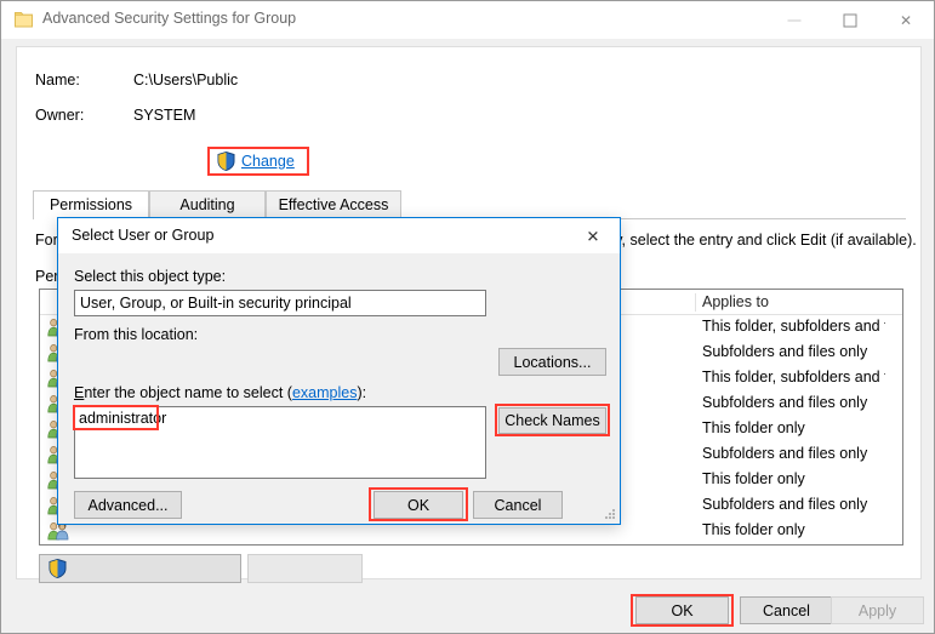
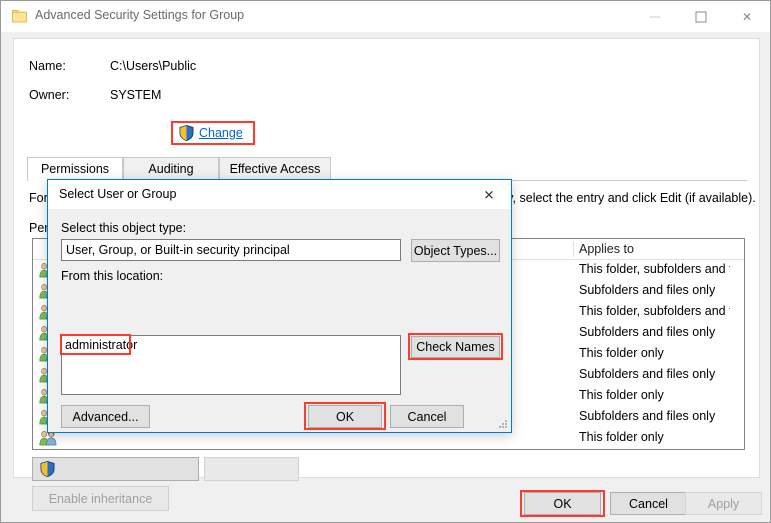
  Advanced Security Settings for Group
  ✕
  Name:
  C:\Users\Public
  Owner:
  SYSTEM
  Change
  Permissions
  Auditing
  Effective Access
  Applies to
  This folder, subfolders and
  Subfolders and files only
  This folder, subfolders and
  Subfolders and files only
  This folder only
  Subfolders and files only
  This folder only
  Subfolders and files only
  This folder only
+ Enable inheritance
  OK
  Cancel
  Apply
  Select User or Group
  ✕
  Select this object type:
  User, Group, or Built-in security principal
+ Object Types...
  From this location:
- Locations...
- Enter the object name to select (examples):
  administrator
  Check Names
  Advanced...
  OK
  Cancel
